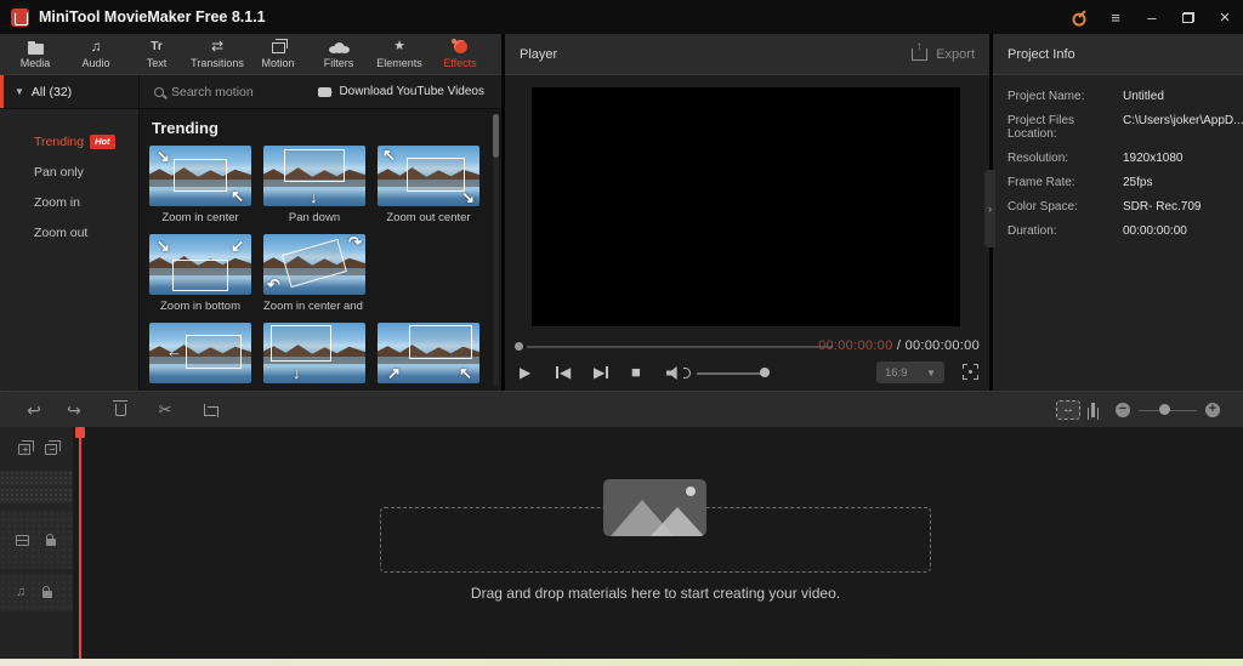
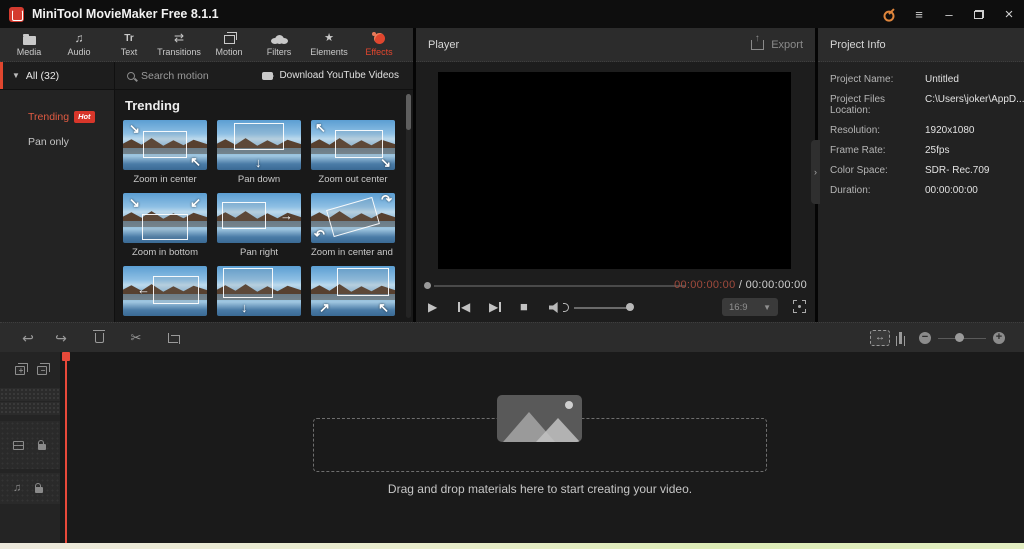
  MiniTool MovieMaker Free 8.1.1
  ≡
  –
  ×
  Media
  Audio
  Text
  Transitions
  Motion
  Filters
  Elements
  Effects
  ▼
  All (32)
  Trending
  Hot
  Pan only
- Zoom in
- Zoom out
  Search motion
  Download YouTube Videos
  Trending
  ↘
  ↖
  Zoom in center
  ↓
  Pan down
  ↖
  ↘
  Zoom out center
  ↘
  ↙
  Zoom in bottom
+ →
+ Pan right
  ↷
  ↶
  Zoom in center and
  ←
  ↓
  ↗
  ↖
  Player
  Export
  00:00:00:00 / 00:00:00:00
  ▶
  ◀
  ▶
  ■
  16:9
  ▼
  ›
  Project Info
  Project Name:
  Untitled
  Project Files Location:
  C:\Users\joker\AppD...
  Resolution:
  1920x1080
  Frame Rate:
  25fps
  Color Space:
  SDR- Rec.709
  Duration:
  00:00:00:00
  ↩
  ↪
  ✂
  ↔
  −
  +
  +
  −
  ♫
  Drag and drop materials here to start creating your video.
